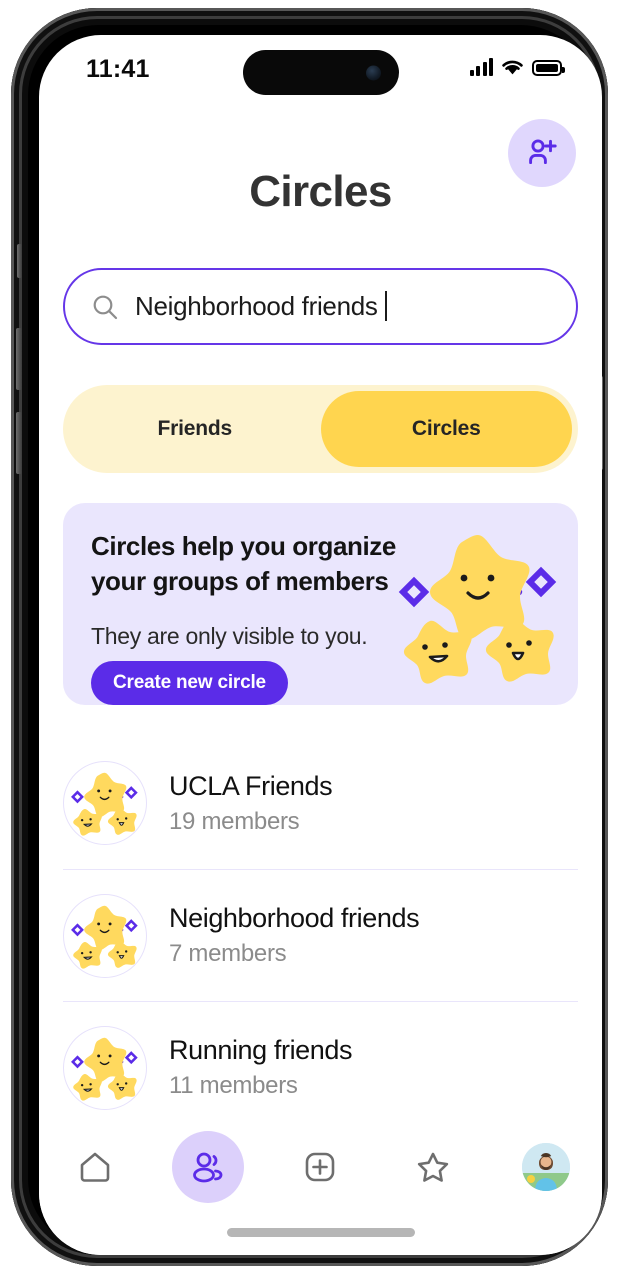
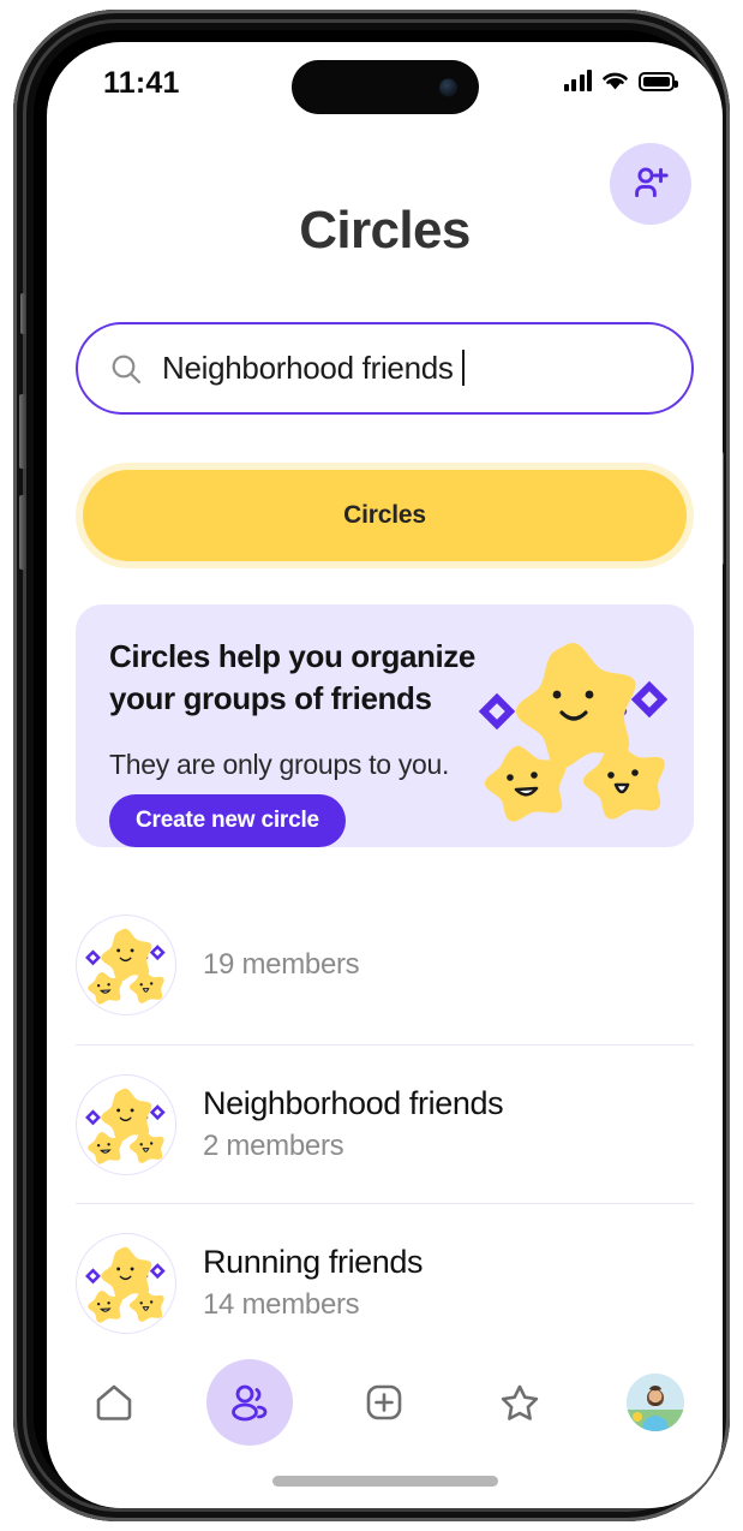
  11:41
  Circles
  Neighborhood friends
- Friends
  Circles
- Circles help you organize your groups of members
+ Circles help you organize your groups of friends
- They are only visible to you.
+ They are only groups to you.
  Create new circle
- UCLA Friends
  19 members
  Neighborhood friends
- 7 members
+ 2 members
  Running friends
- 11 members
+ 14 members
